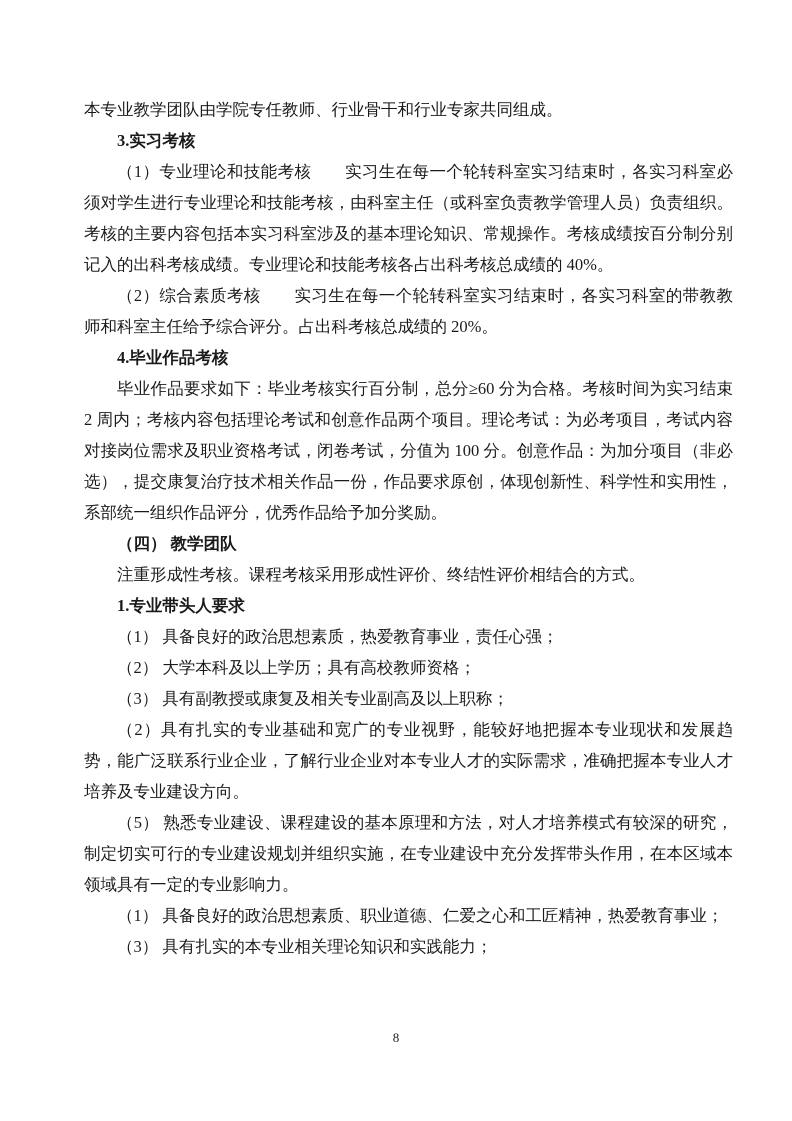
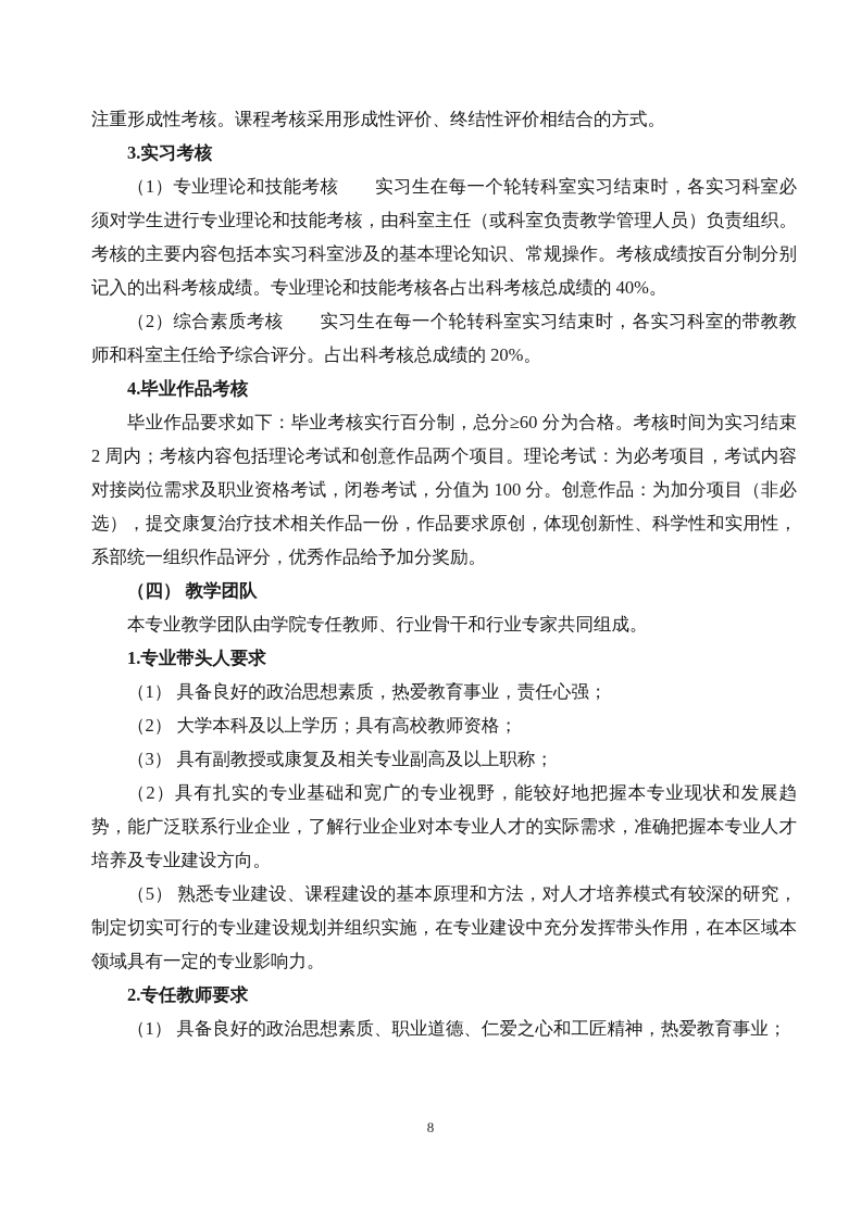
- 本专业教学团队由学院专任教师、行业骨干和行业专家共同组成。
+ 注重形成性考核。课程考核采用形成性评价、终结性评价相结合的方式。
  3.实习考核
  （1）专业理论和技能考核 实习生在每一个轮转科室实习结束时，各实习科室必须对学生进行专业理论和技能考核，由科室主任（或科室负责教学管理人员）负责组织。考核的主要内容包括本实习科室涉及的基本理论知识、常规操作。考核成绩按百分制分别记入的出科考核成绩。专业理论和技能考核各占出科考核总成绩的 40%。
  （2）综合素质考核 实习生在每一个轮转科室实习结束时，各实习科室的带教教师和科室主任给予综合评分。占出科考核总成绩的 20%。
  4.毕业作品考核
  毕业作品要求如下：毕业考核实行百分制，总分≥60 分为合格。考核时间为实习结束 2 周内；考核内容包括理论考试和创意作品两个项目。理论考试：为必考项目，考试内容对接岗位需求及职业资格考试，闭卷考试，分值为 100 分。创意作品：为加分项目（非必选），提交康复治疗技术相关作品一份，作品要求原创，体现创新性、科学性和实用性，系部统一组织作品评分，优秀作品给予加分奖励。
  （四） 教学团队
- 注重形成性考核。课程考核采用形成性评价、终结性评价相结合的方式。
+ 本专业教学团队由学院专任教师、行业骨干和行业专家共同组成。
  1.专业带头人要求
  （1） 具备良好的政治思想素质，热爱教育事业，责任心强；
  （2） 大学本科及以上学历；具有高校教师资格；
  （3） 具有副教授或康复及相关专业副高及以上职称；
  （2）具有扎实的专业基础和宽广的专业视野，能较好地把握本专业现状和发展趋势，能广泛联系行业企业，了解行业企业对本专业人才的实际需求，准确把握本专业人才培养及专业建设方向。
  （5） 熟悉专业建设、课程建设的基本原理和方法，对人才培养模式有较深的研究，制定切实可行的专业建设规划并组织实施，在专业建设中充分发挥带头作用，在本区域本领域具有一定的专业影响力。
+ 2.专任教师要求
  （1） 具备良好的政治思想素质、职业道德、仁爱之心和工匠精神，热爱教育事业；
- （3） 具有扎实的本专业相关理论知识和实践能力；
  8
